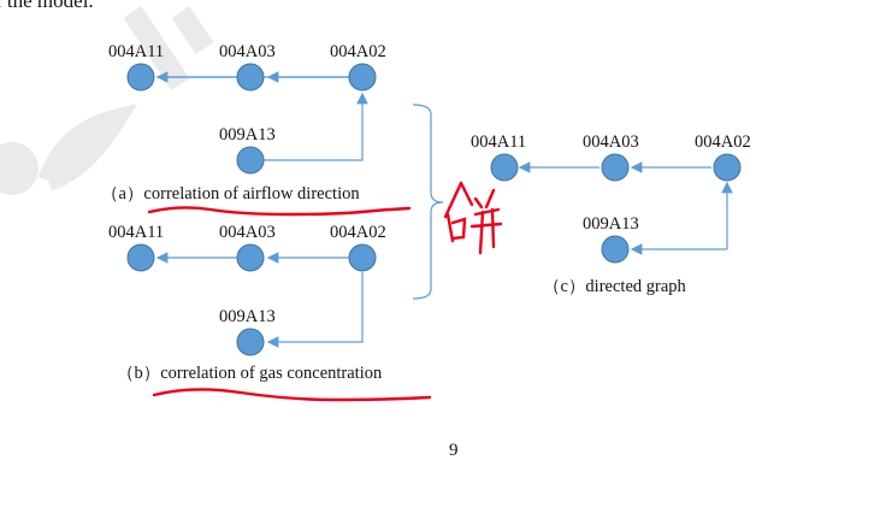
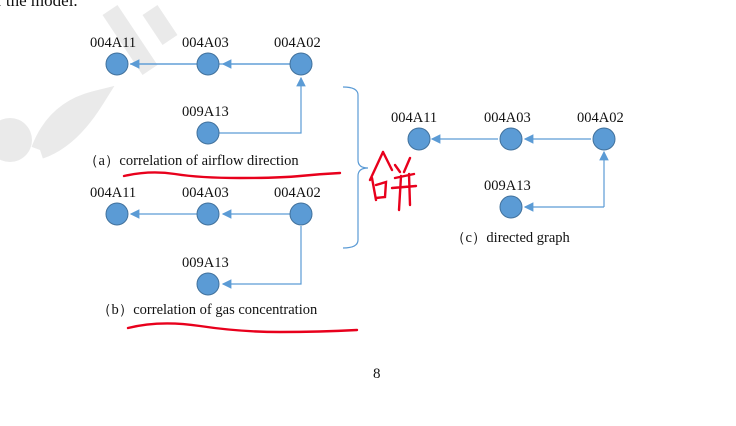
  the model.
  004A11
  004A03
  004A02
  009A13
  （a）correlation of airflow direction
  004A11
  004A03
  004A02
  009A13
  （b）correlation of gas concentration
  004A11
  004A03
  004A02
  009A13
  （c）directed graph
- 9
+ 8
